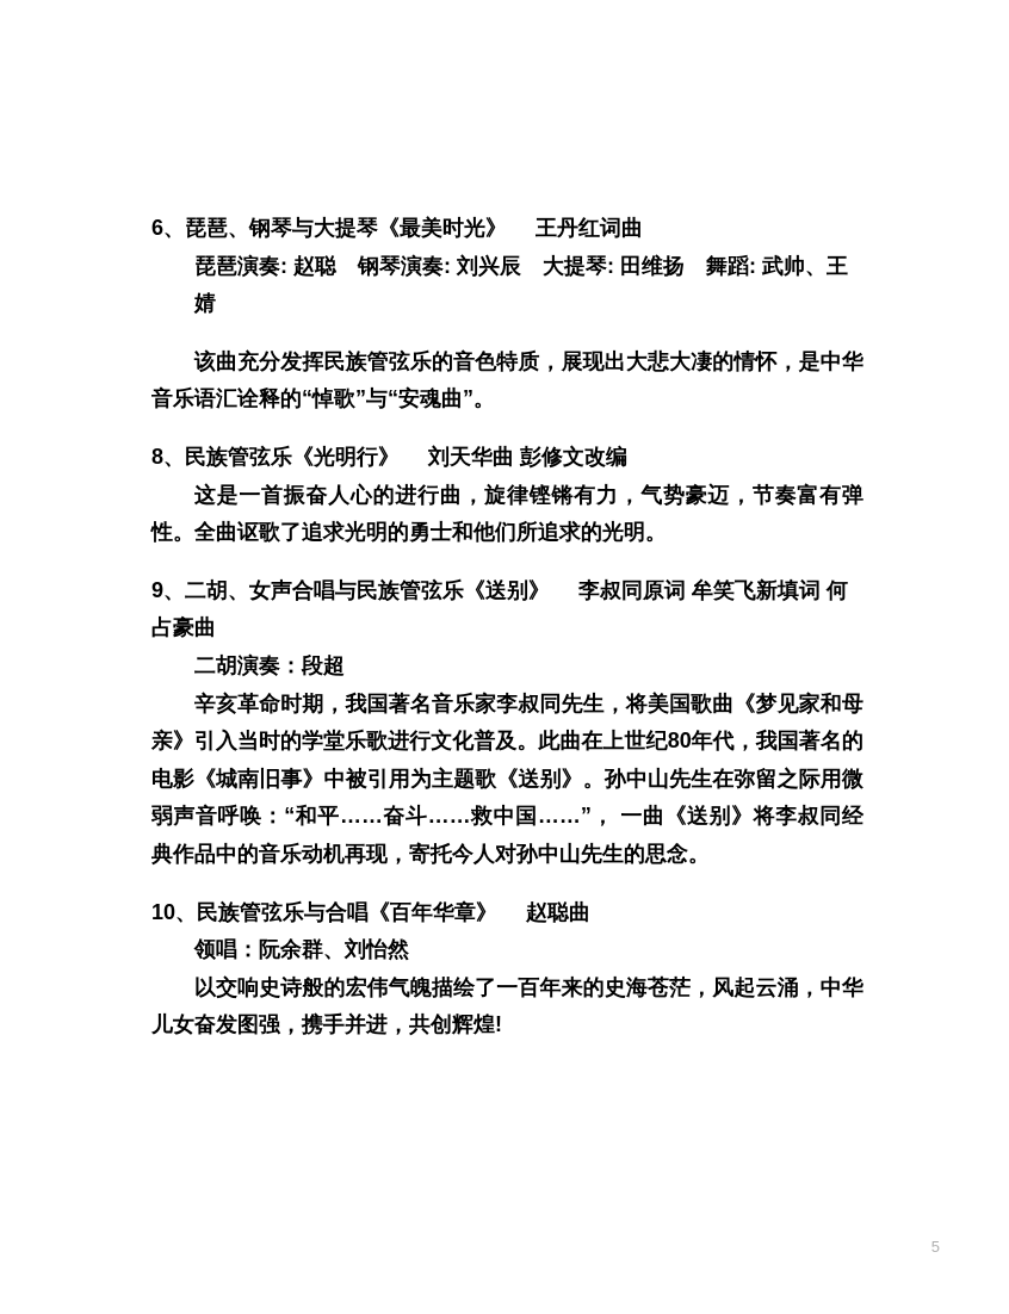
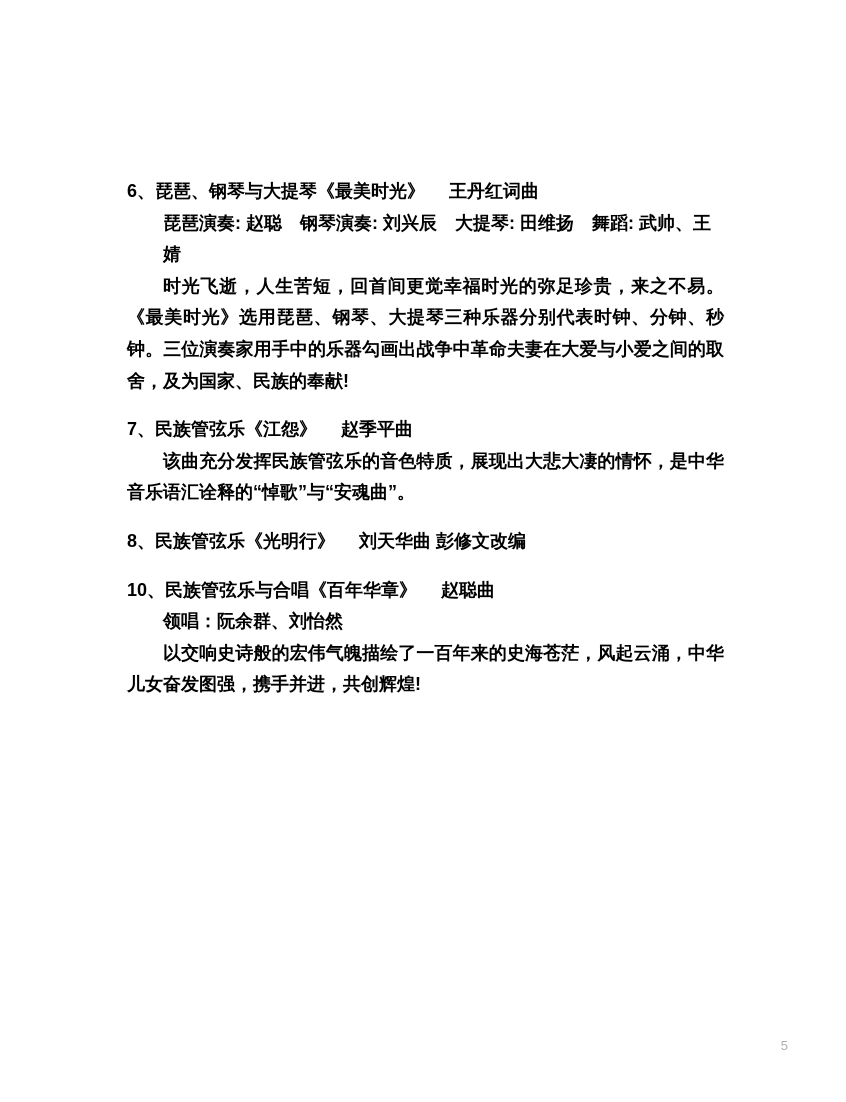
  6、琵琶、钢琴与大提琴《最美时光》 王丹红词曲
  琵琶演奏: 赵聪 钢琴演奏: 刘兴辰 大提琴: 田维扬 舞蹈: 武帅、王婧
+ 时光飞逝，人生苦短，回首间更觉幸福时光的弥足珍贵，来之不易。《最美时光》选用琵琶、钢琴、大提琴三种乐器分别代表时钟、分钟、秒钟。三位演奏家用手中的乐器勾画出战争中革命夫妻在大爱与小爱之间的取舍，及为国家、民族的奉献!
+ 7、民族管弦乐《江怨》 赵季平曲
  该曲充分发挥民族管弦乐的音色特质，展现出大悲大凄的情怀，是中华音乐语汇诠释的“悼歌”与“安魂曲”。
  8、民族管弦乐《光明行》 刘天华曲 彭修文改编
- 这是一首振奋人心的进行曲，旋律铿锵有力，气势豪迈，节奏富有弹性。全曲讴歌了追求光明的勇士和他们所追求的光明。
- 9、二胡、女声合唱与民族管弦乐《送别》 李叔同原词 牟笑飞新填词 何占豪曲
- 二胡演奏：段超
- 辛亥革命时期，我国著名音乐家李叔同先生，将美国歌曲《梦见家和母亲》引入当时的学堂乐歌进行文化普及。此曲在上世纪80年代，我国著名的电影《城南旧事》中被引用为主题歌《送别》。孙中山先生在弥留之际用微弱声音呼唤：“和平……奋斗……救中国……”， 一曲《送别》将李叔同经典作品中的音乐动机再现，寄托今人对孙中山先生的思念。
  10、民族管弦乐与合唱《百年华章》 赵聪曲
  领唱：阮余群、刘怡然
  以交响史诗般的宏伟气魄描绘了一百年来的史海苍茫，风起云涌，中华儿女奋发图强，携手并进，共创辉煌!
  5
